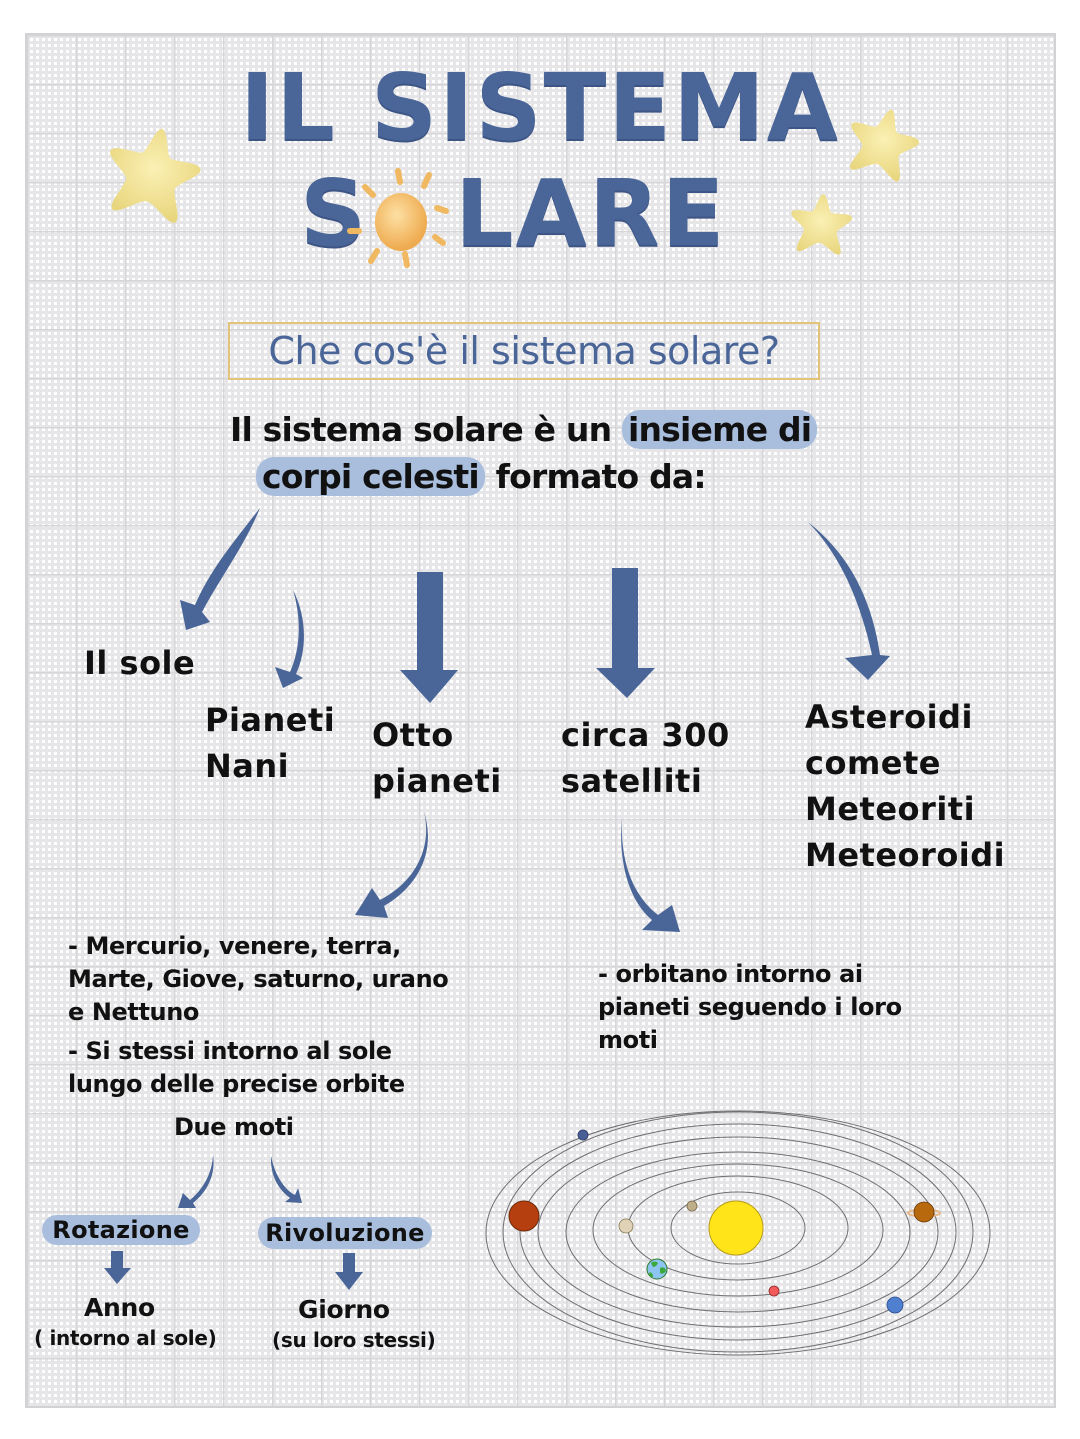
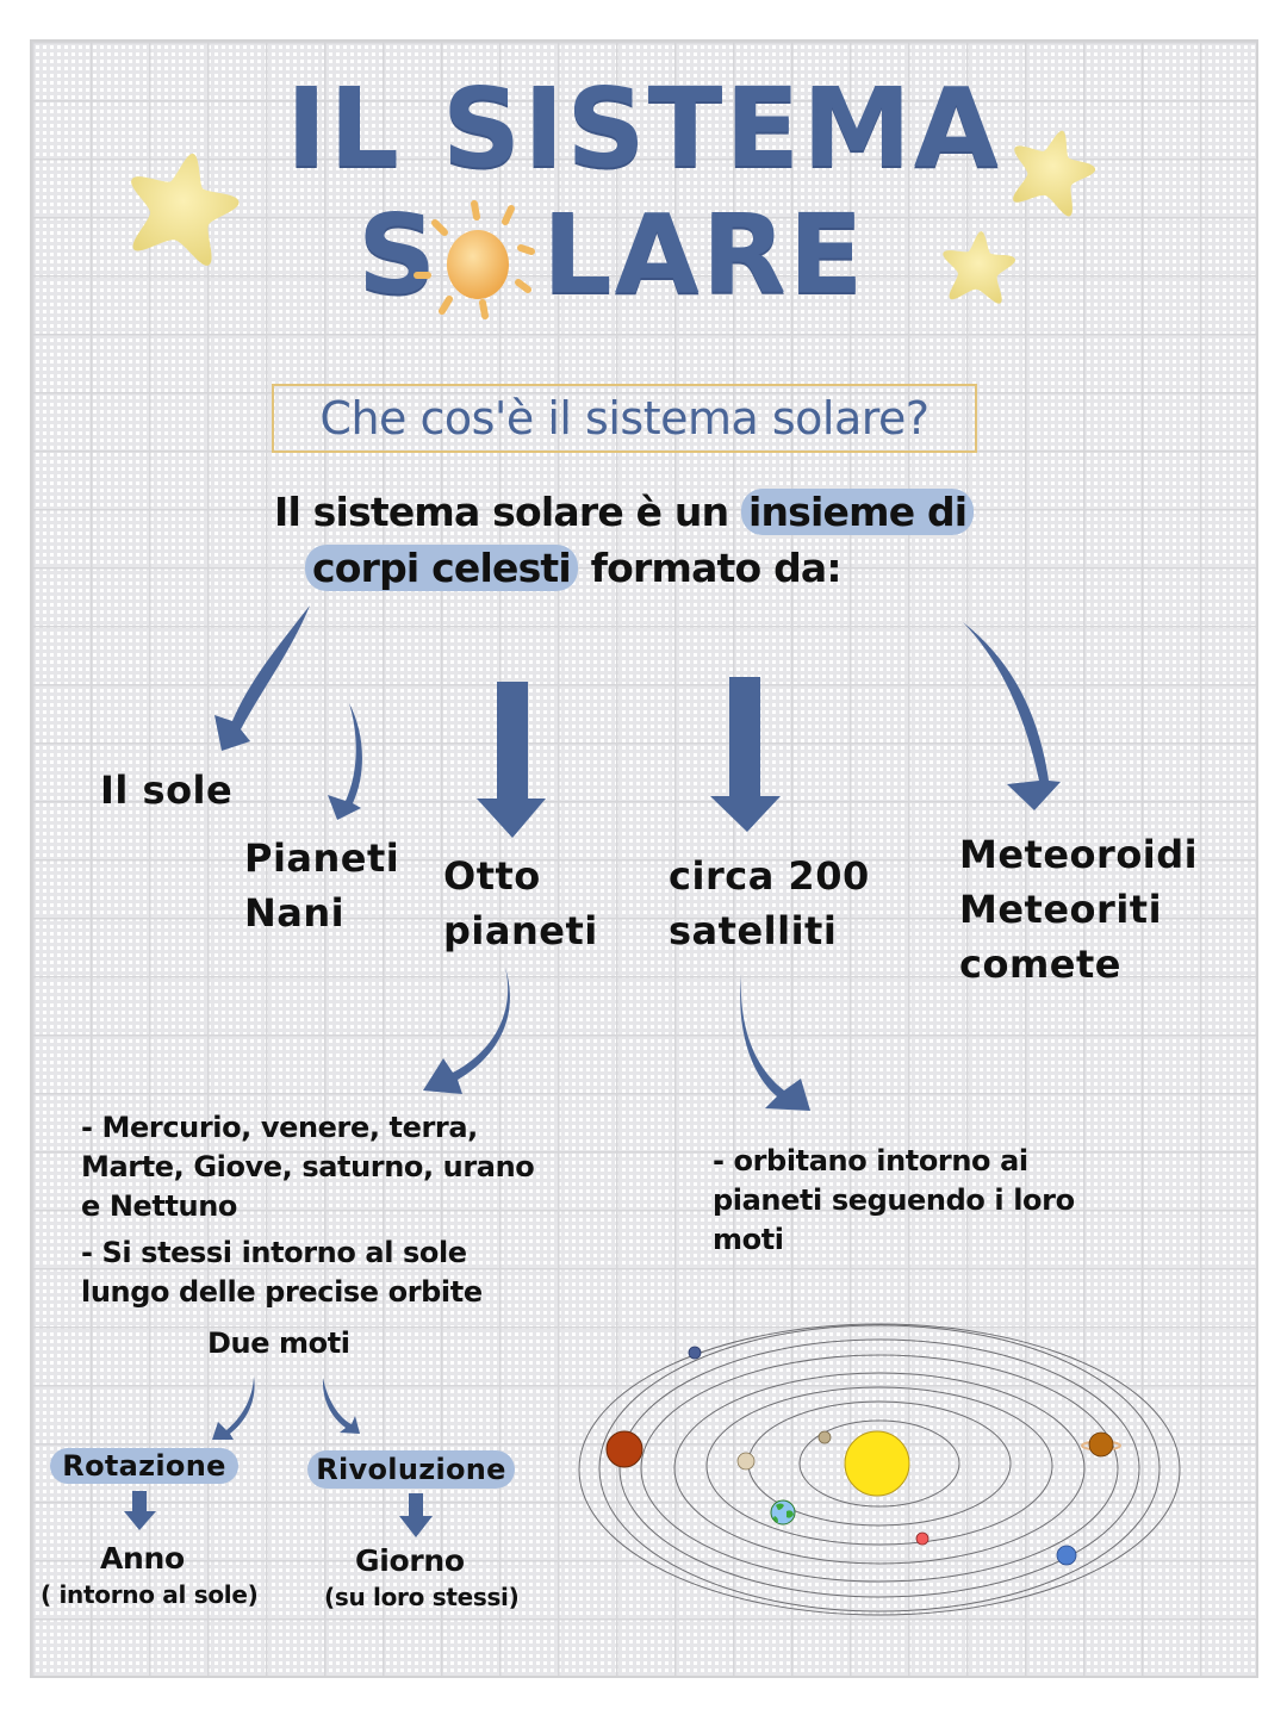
  IL SISTEMA
  S
  LARE
  Che cos'è il sistema solare?
  Il sistema solare è un insieme di
  corpi celesti formato da:
  Il sole
  Pianeti
  Nani
  Otto
  pianeti
- circa 300
+ circa 200
  satelliti
- Asteroidi
- comete
+ Meteoroidi
  Meteoriti
- Meteoroidi
+ comete
  - Mercurio, venere, terra,
  Marte, Giove, saturno, urano
  e Nettuno
  - Si stessi intorno al sole
  lungo delle precise orbite
  Due moti
  Rotazione
  Rivoluzione
  Anno
  ( intorno al sole)
  Giorno
  (su loro stessi)
  - orbitano intorno ai
  pianeti seguendo i loro
  moti
